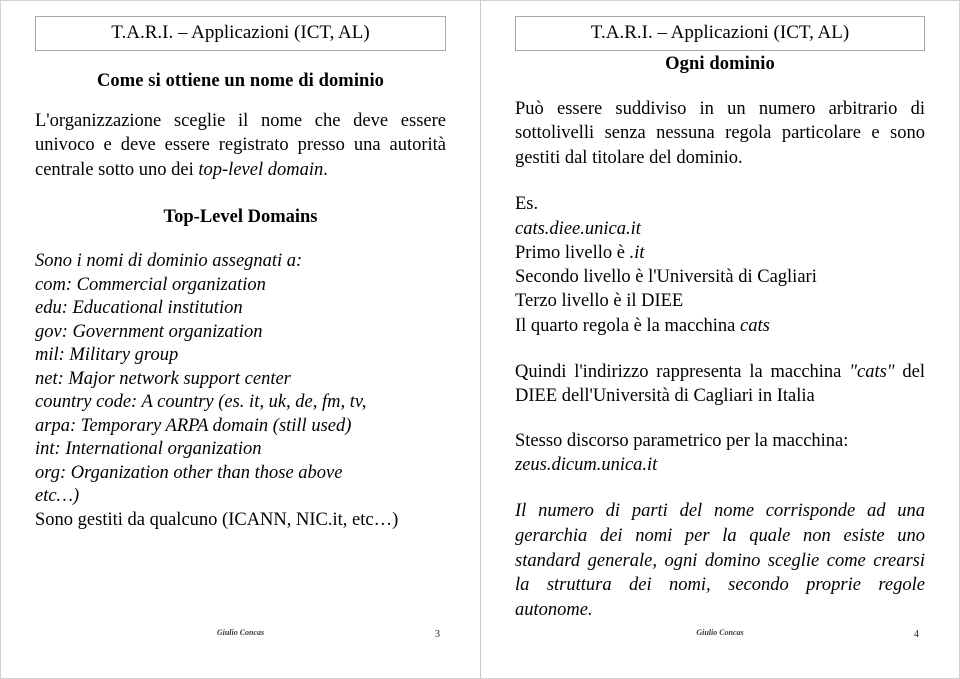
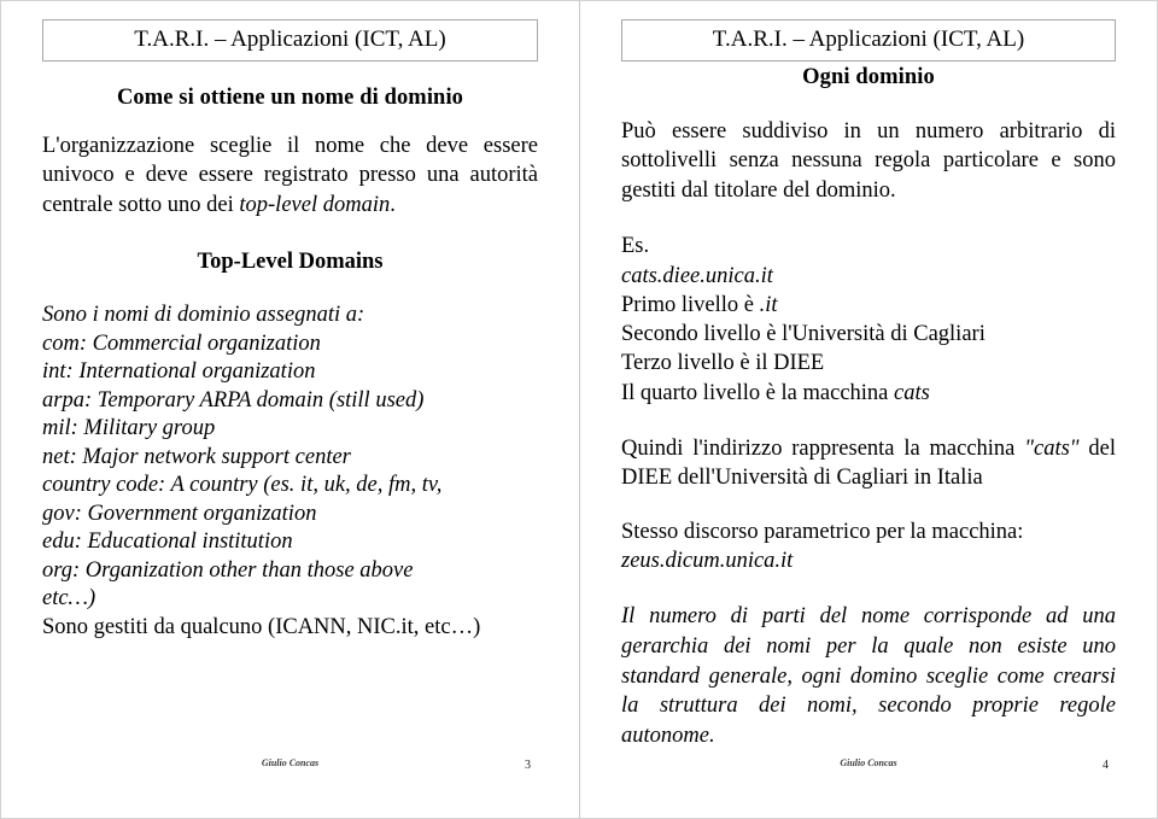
  T.A.R.I. – Applicazioni (ICT, AL)
  Come si ottiene un nome di dominio
  L'organizzazione sceglie il nome che deve essere univoco e deve essere registrato presso una autorità centrale sotto uno dei top-level domain.
  Top-Level Domains
  Sono i nomi di dominio assegnati a:
  com: Commercial organization
- edu: Educational institution
+ int: International organization
- gov: Government organization
+ arpa: Temporary ARPA domain (still used)
  mil: Military group
  net: Major network support center
  country code: A country (es. it, uk, de, fm, tv,
- arpa: Temporary ARPA domain (still used)
+ gov: Government organization
- int: International organization
+ edu: Educational institution
  org: Organization other than those above
  etc…)
  Sono gestiti da qualcuno (ICANN, NIC.it, etc…)
  Giulio Concas
  3
  T.A.R.I. – Applicazioni (ICT, AL)
  Ogni dominio
  Può essere suddiviso in un numero arbitrario di sottolivelli senza nessuna regola particolare e sono gestiti dal titolare del dominio.
  Es.
  cats.diee.unica.it
  Primo livello è .it
  Secondo livello è l'Università di Cagliari
  Terzo livello è il DIEE
- Il quarto regola è la macchina cats
+ Il quarto livello è la macchina cats
  Quindi l'indirizzo rappresenta la macchina "cats" del DIEE dell'Università di Cagliari in Italia
  Stesso discorso parametrico per la macchina:
  zeus.dicum.unica.it
  Il numero di parti del nome corrisponde ad una gerarchia dei nomi per la quale non esiste uno standard generale, ogni domino sceglie come crearsi la struttura dei nomi, secondo proprie regole autonome.
  Giulio Concas
  4
